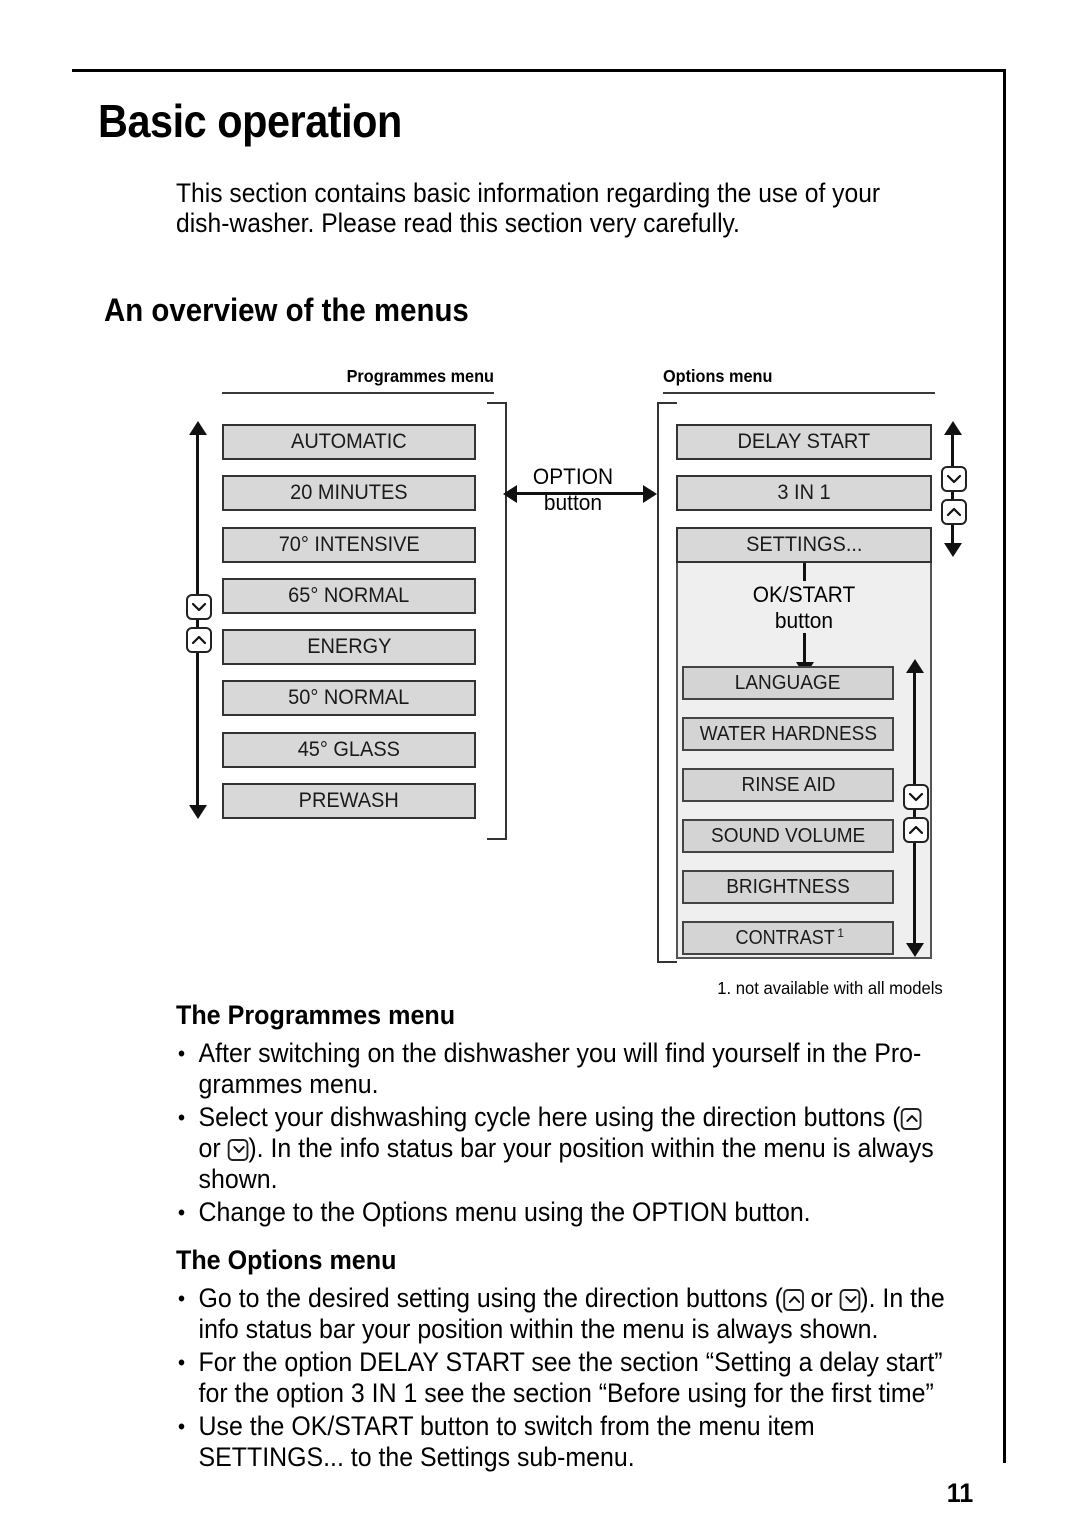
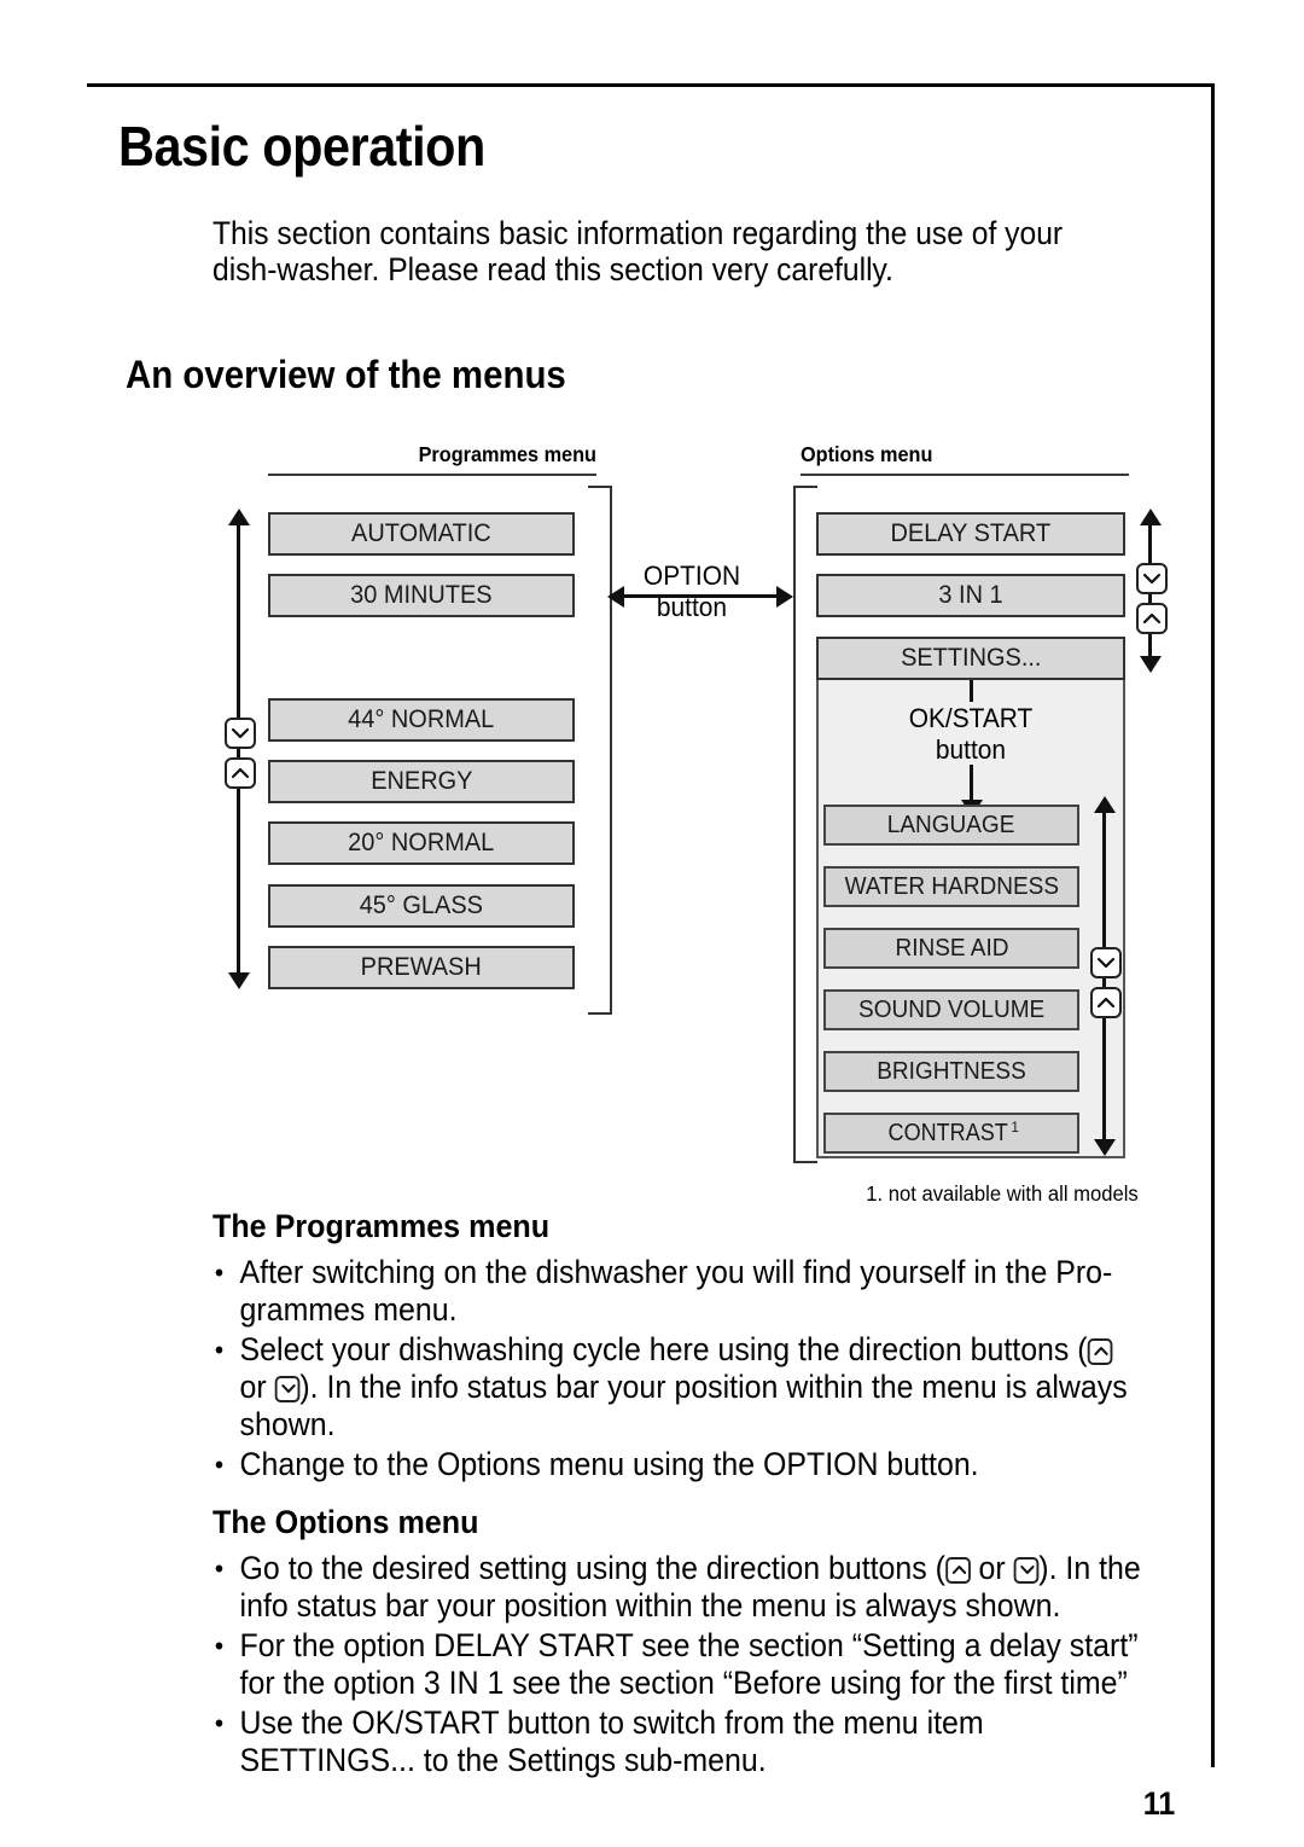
  Basic operation
  This section contains basic information regarding the use of your dish-washer. Please read this section very carefully.
  An overview of the menus
  Programmes menu
  Options menu
  AUTOMATIC
- 20 MINUTES
+ 30 MINUTES
- 70° INTENSIVE
- 65° NORMAL
+ 44° NORMAL
  ENERGY
- 50° NORMAL
+ 20° NORMAL
  45° GLASS
  PREWASH
  OPTION
  button
  DELAY START
  3 IN 1
  SETTINGS...
  OK/START
  button
  LANGUAGE
  WATER HARDNESS
  RINSE AID
  SOUND VOLUME
  BRIGHTNESS
  CONTRAST 1
  1. not available with all models
  The Programmes menu
  After switching on the dishwasher you will find yourself in the Pro-grammes menu.
  Select your dishwashing cycle here using the direction buttons ( or ). In the info status bar your position within the menu is always shown.
  Change to the Options menu using the OPTION button.
  The Options menu
  Go to the desired setting using the direction buttons ( or ). In the info status bar your position within the menu is always shown.
  For the option DELAY START see the section “Setting a delay start” for the option 3 IN 1 see the section “Before using for the first time”
  Use the OK/START button to switch from the menu item SETTINGS... to the Settings sub-menu.
  11
